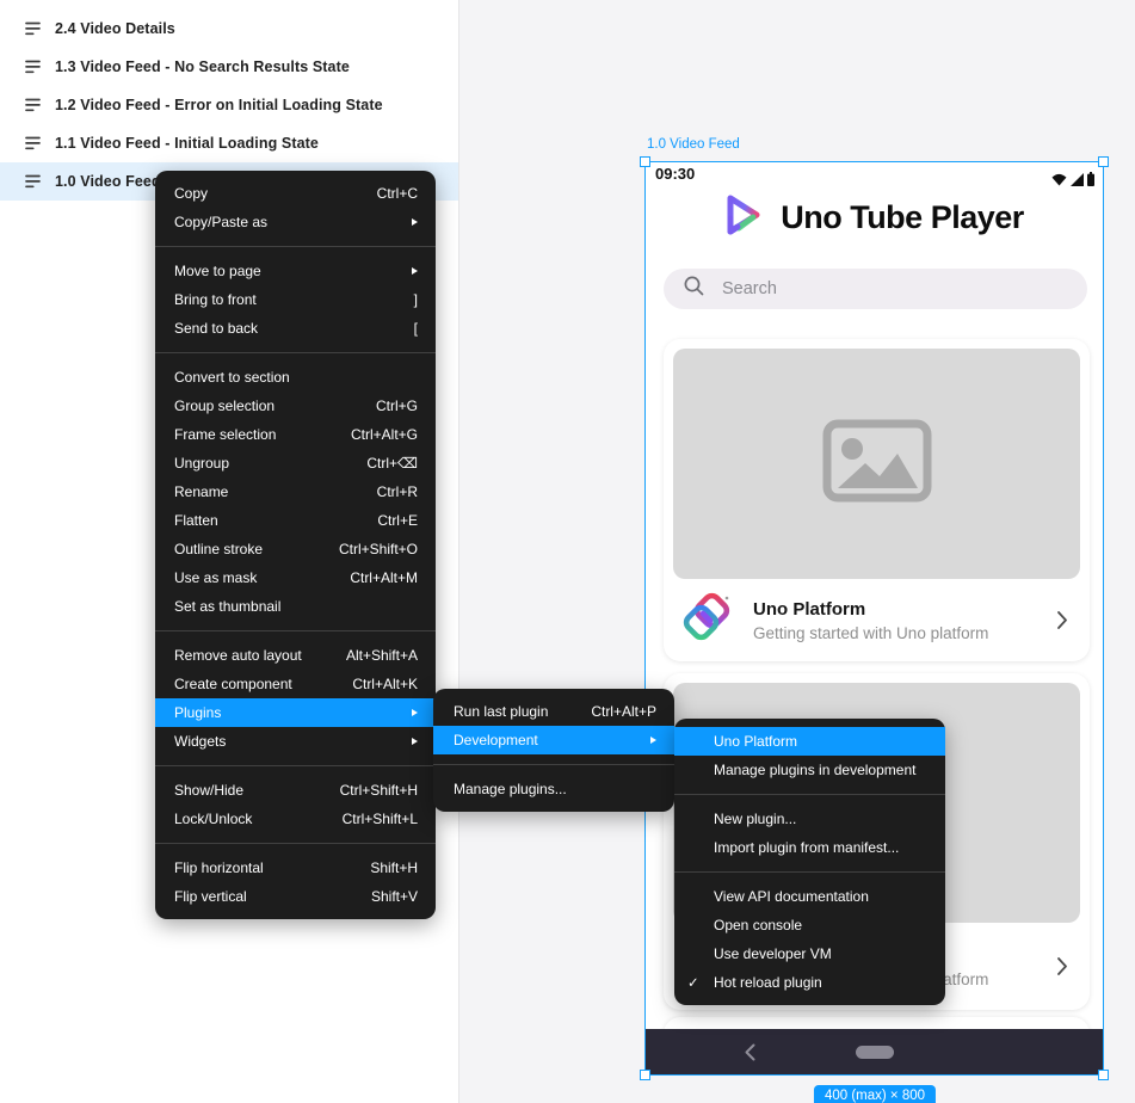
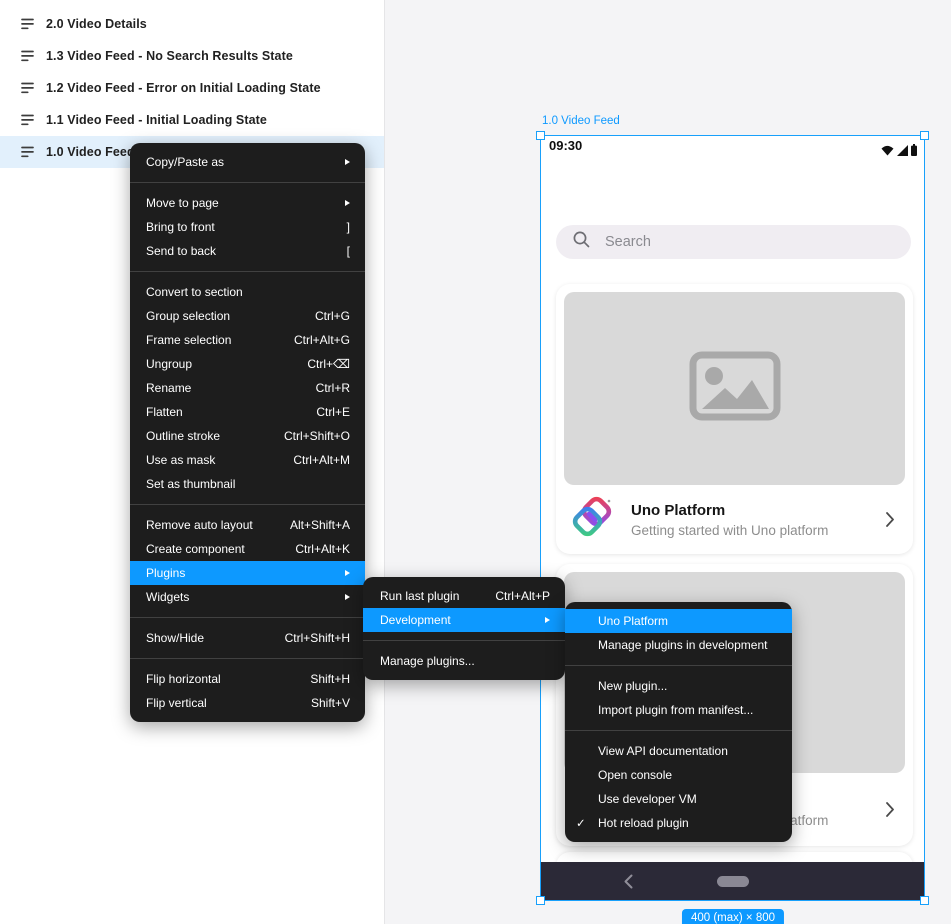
- 2.4 Video Details
+ 2.0 Video Details
  1.3 Video Feed - No Search Results State
  1.2 Video Feed - Error on Initial Loading State
  1.1 Video Feed - Initial Loading State
  1.0 Video Fee
  1.0 Video Feed
  09:30
- Uno Tube Player
  Search
  Uno Platform
  Getting started with Uno platform
  400 (max) × 800
- Copy
- Ctrl+C
  Copy/Paste as
  Move to page
  Bring to front
  ]
  Send to back
  [
  Convert to section
  Group selection
  Ctrl+G
  Frame selection
  Ctrl+Alt+G
  Ungroup
  Ctrl+⌫
  Rename
  Ctrl+R
  Flatten
  Ctrl+E
  Outline stroke
  Ctrl+Shift+O
  Use as mask
  Ctrl+Alt+M
  Set as thumbnail
  Remove auto layout
  Alt+Shift+A
  Create component
  Ctrl+Alt+K
  Plugins
  Widgets
  Show/Hide
  Ctrl+Shift+H
- Lock/Unlock
- Ctrl+Shift+L
  Flip horizontal
  Shift+H
  Flip vertical
  Shift+V
  Run last plugin
  Ctrl+Alt+P
  Development
  Manage plugins...
  Uno Platform
  Manage plugins in development
  New plugin...
  Import plugin from manifest...
  View API documentation
  Open console
  Use developer VM
  ✓
  Hot reload plugin
